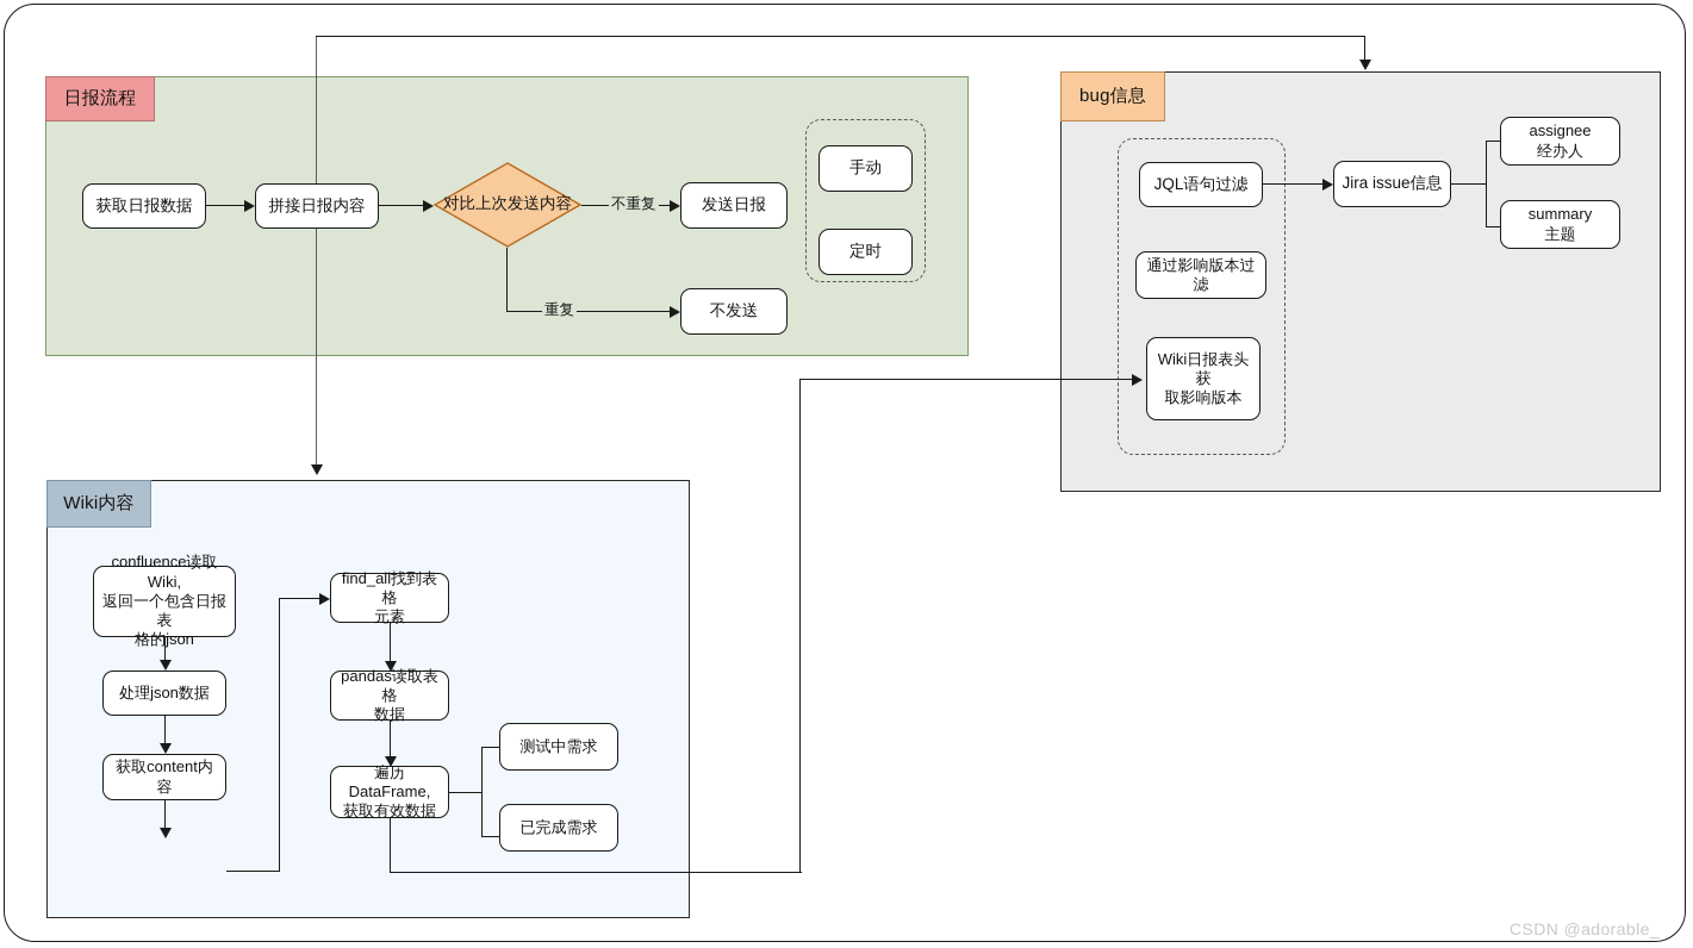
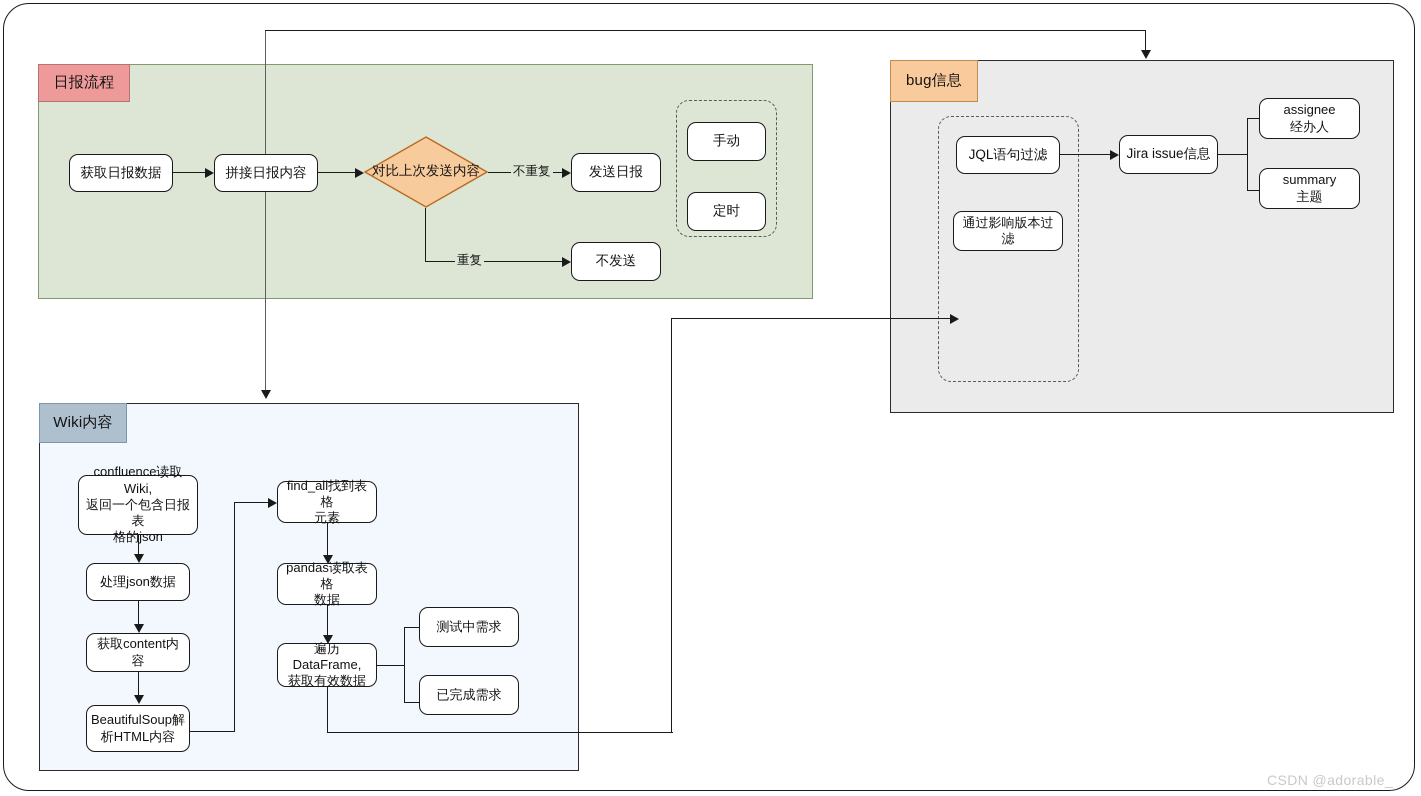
  日报流程
  获取日报数据
  拼接日报内容
  对比上次发送内容
  不重复
  发送日报
  重复
  不发送
  手动
  定时
  bug信息
  JQL语句过滤
  通过影响版本过滤
- Wiki日报表头获
- 取影响版本
  Jira issue信息
  assignee
  经办人
  summary
  主题
  Wiki内容
  confluence读取Wiki,
  返回一个包含日报表
  格的json
  处理json数据
  获取content内容
+ BeautifulSoup解
+ 析HTML内容
  find_all找到表格
  元素
  pandas读取表格
  数据
  遍历DataFrame,
  获取有效数据
  测试中需求
  已完成需求
  CSDN @adorable_
